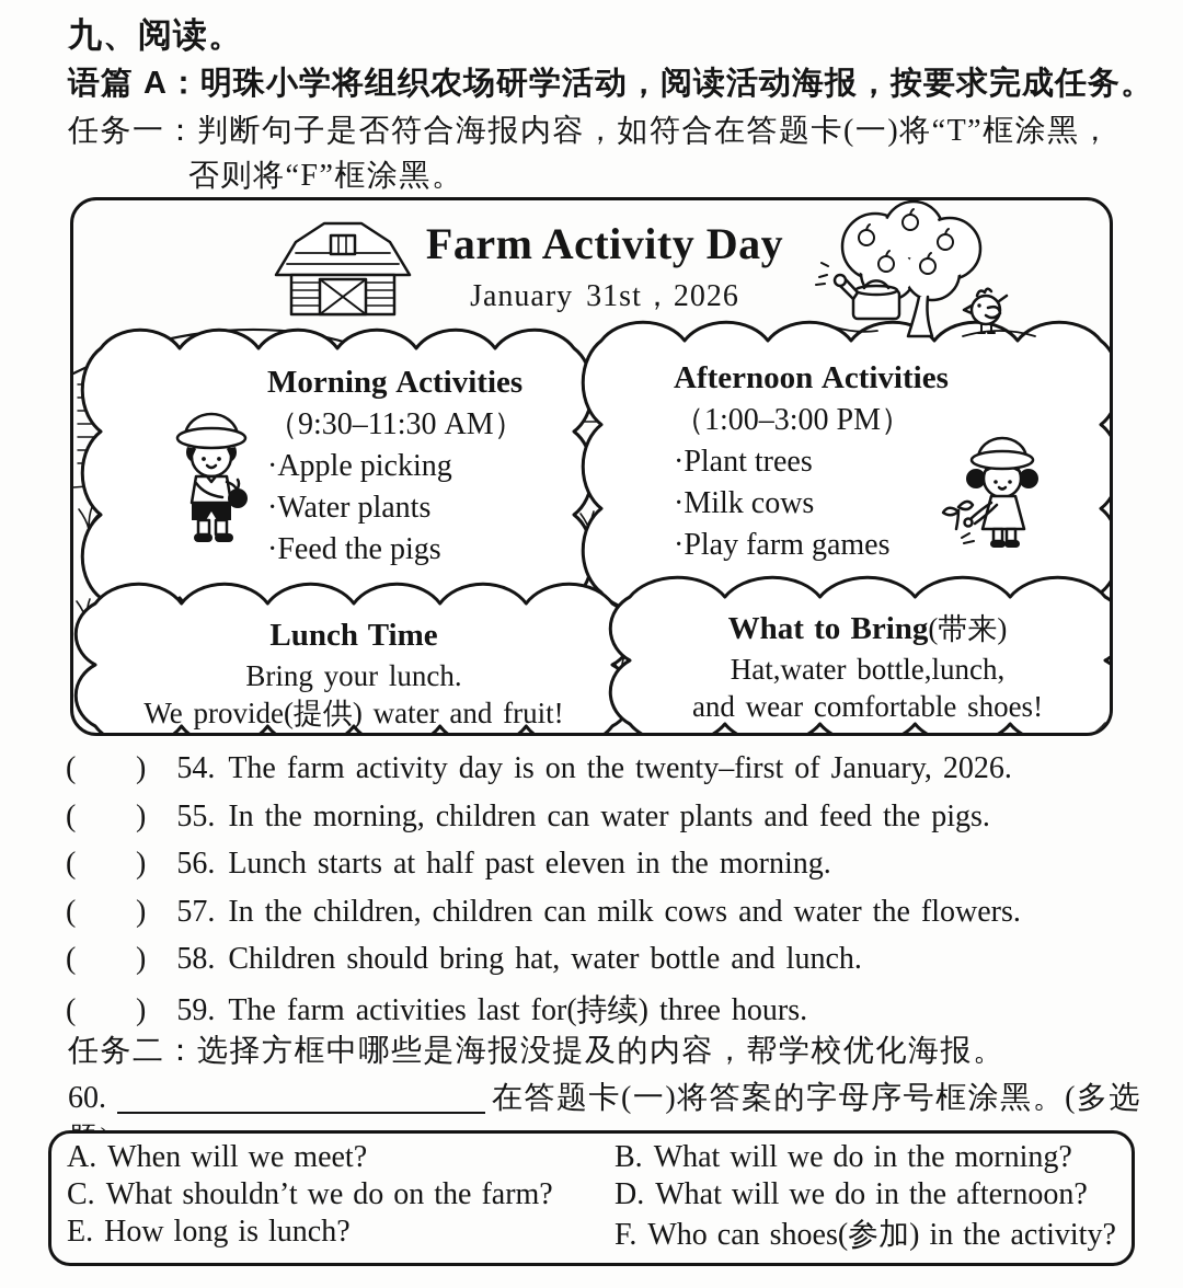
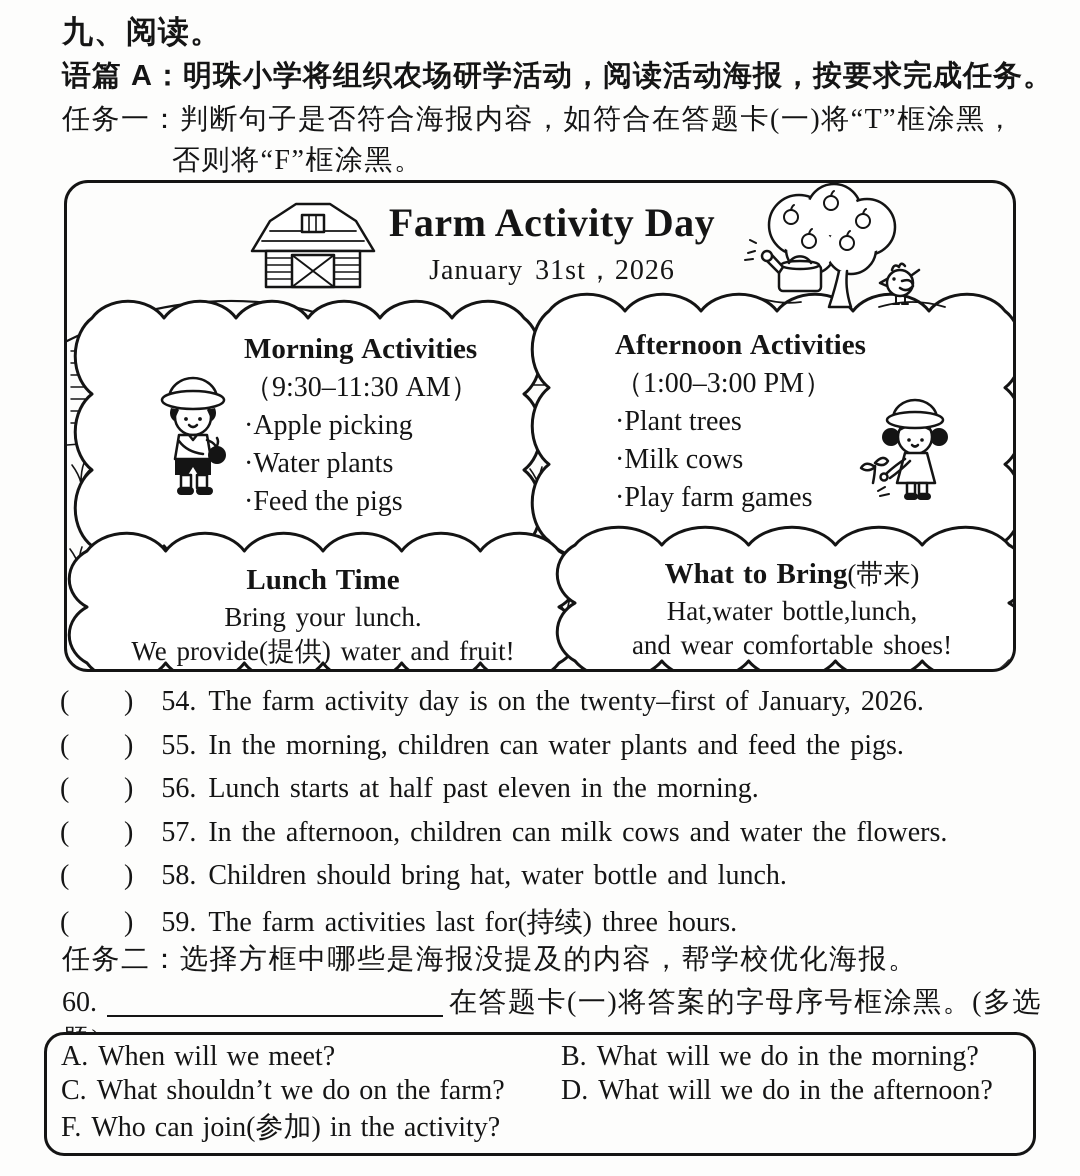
  九、阅读。
  语篇 A：明珠小学将组织农场研学活动，阅读活动海报，按要求完成任务。
  任务一：判断句子是否符合海报内容，如符合在答题卡(一)将“T”框涂黑，
  否则将“F”框涂黑。
  Farm Activity Day
  January 31st，2026
  Morning Activities
  （9:30–11:30 AM）
  ·Apple picking
  ·Water plants
  ·Feed the pigs
  Afternoon Activities
  （1:00–3:00 PM）
  ·Plant trees
  ·Milk cows
  ·Play farm games
  Lunch Time
  Bring your lunch.
  We provide(提供) water and fruit!
  What to Bring(带来)
  Hat,water bottle,lunch,
  and wear comfortable shoes!
  ( ) 54. The farm activity day is on the twenty–first of January, 2026.
  ( ) 55. In the morning, children can water plants and feed the pigs.
  ( ) 56. Lunch starts at half past eleven in the morning.
- ( ) 57. In the children, children can milk cows and water the flowers.
+ ( ) 57. In the afternoon, children can milk cows and water the flowers.
  ( ) 58. Children should bring hat, water bottle and lunch.
  ( ) 59. The farm activities last for(持续) three hours.
  任务二：选择方框中哪些是海报没提及的内容，帮学校优化海报。
  60. 在答题卡(一)将答案的字母序号框涂黑。(多选
  A. When will we meet?
  B. What will we do in the morning?
  C. What shouldn’t we do on the farm?
  D. What will we do in the afternoon?
- E. How long is lunch?
- F. Who can shoes(参加) in the activity?
+ F. Who can join(参加) in the activity?
